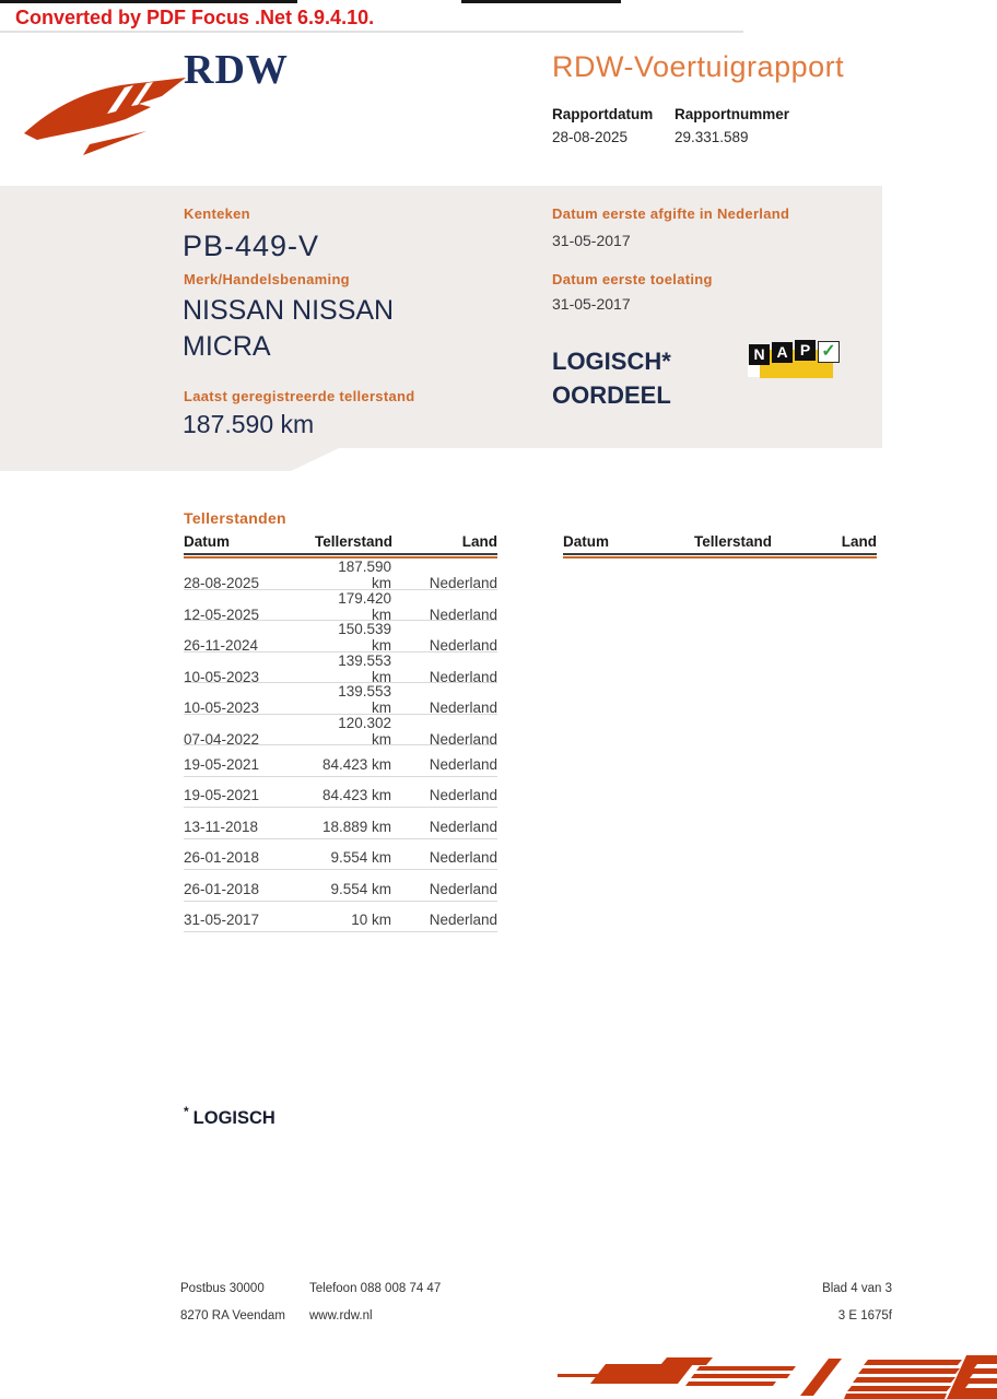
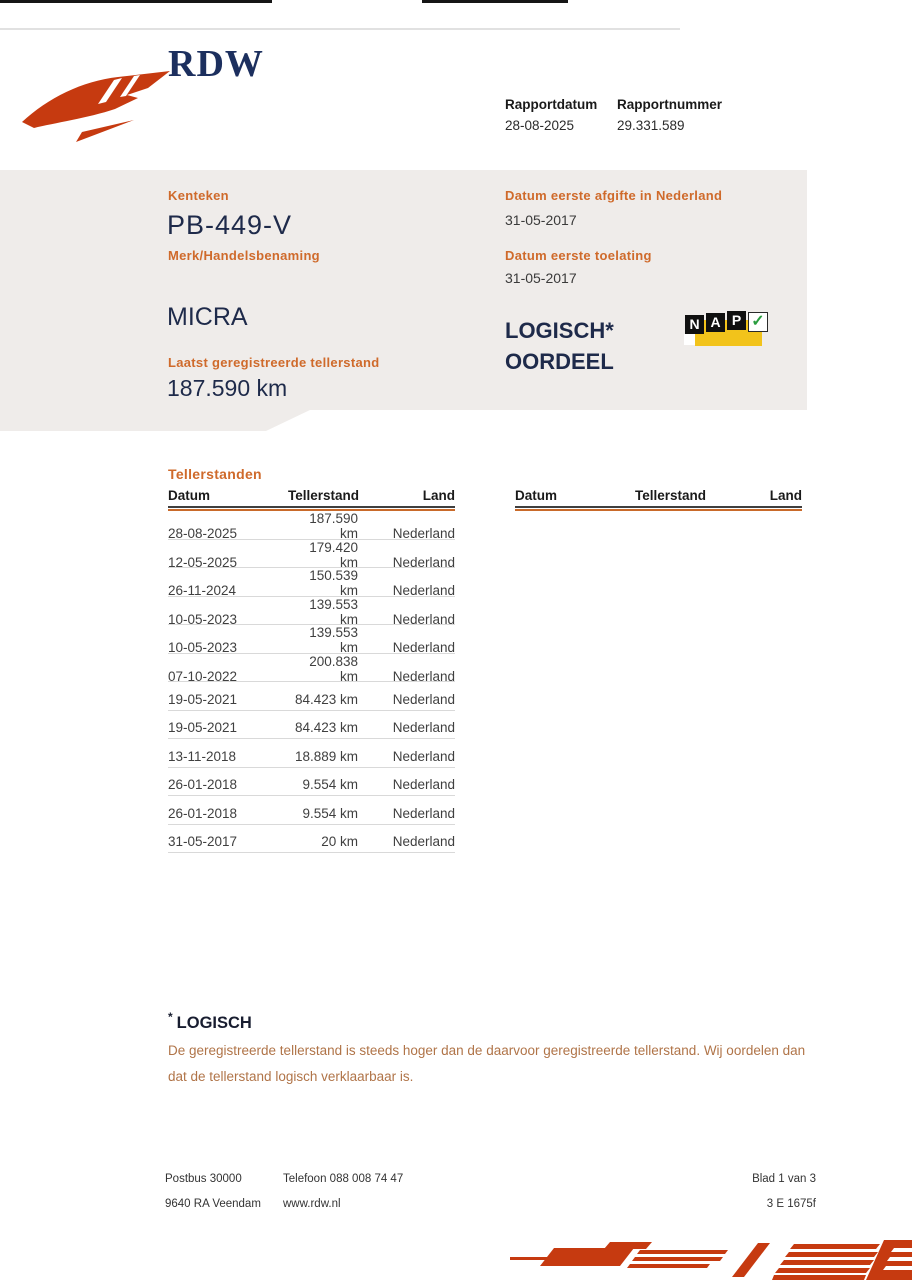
- Converted by PDF Focus .Net 6.9.4.10.
  RDW
- RDW-Voertuigrapport
  Rapportdatum
  Rapportnummer
  28-08-2025
  29.331.589
  Kenteken
  PB-449-V
  Merk/Handelsbenaming
- NISSAN NISSAN
  MICRA
  Laatst geregistreerde tellerstand
  187.590 km
  Datum eerste afgifte in Nederland
  31-05-2017
  Datum eerste toelating
  31-05-2017
  LOGISCH*
  OORDEEL
  N
  A
  P
  ✓
  Tellerstanden
  Datum
  Tellerstand
  Land
  28-08-2025
  187.590 km
  Nederland
  12-05-2025
  179.420 km
  Nederland
  26-11-2024
  150.539 km
  Nederland
  10-05-2023
  139.553 km
  Nederland
  10-05-2023
  139.553 km
  Nederland
- 07-04-2022
+ 07-10-2022
- 120.302 km
+ 200.838 km
  Nederland
  19-05-2021
  84.423 km
  Nederland
  19-05-2021
  84.423 km
  Nederland
  13-11-2018
  18.889 km
  Nederland
  26-01-2018
  9.554 km
  Nederland
  26-01-2018
  9.554 km
  Nederland
  31-05-2017
- 10 km
+ 20 km
  Nederland
  Datum
  Tellerstand
  Land
  * LOGISCH
+ De geregistreerde tellerstand is steeds hoger dan de daarvoor geregistreerde tellerstand. Wij oordelen dan dat de tellerstand logisch verklaarbaar is.
  Postbus 30000
- 8270 RA Veendam
+ 9640 RA Veendam
  Telefoon 088 008 74 47
  www.rdw.nl
- Blad 4 van 3
+ Blad 1 van 3
  3 E 1675f
